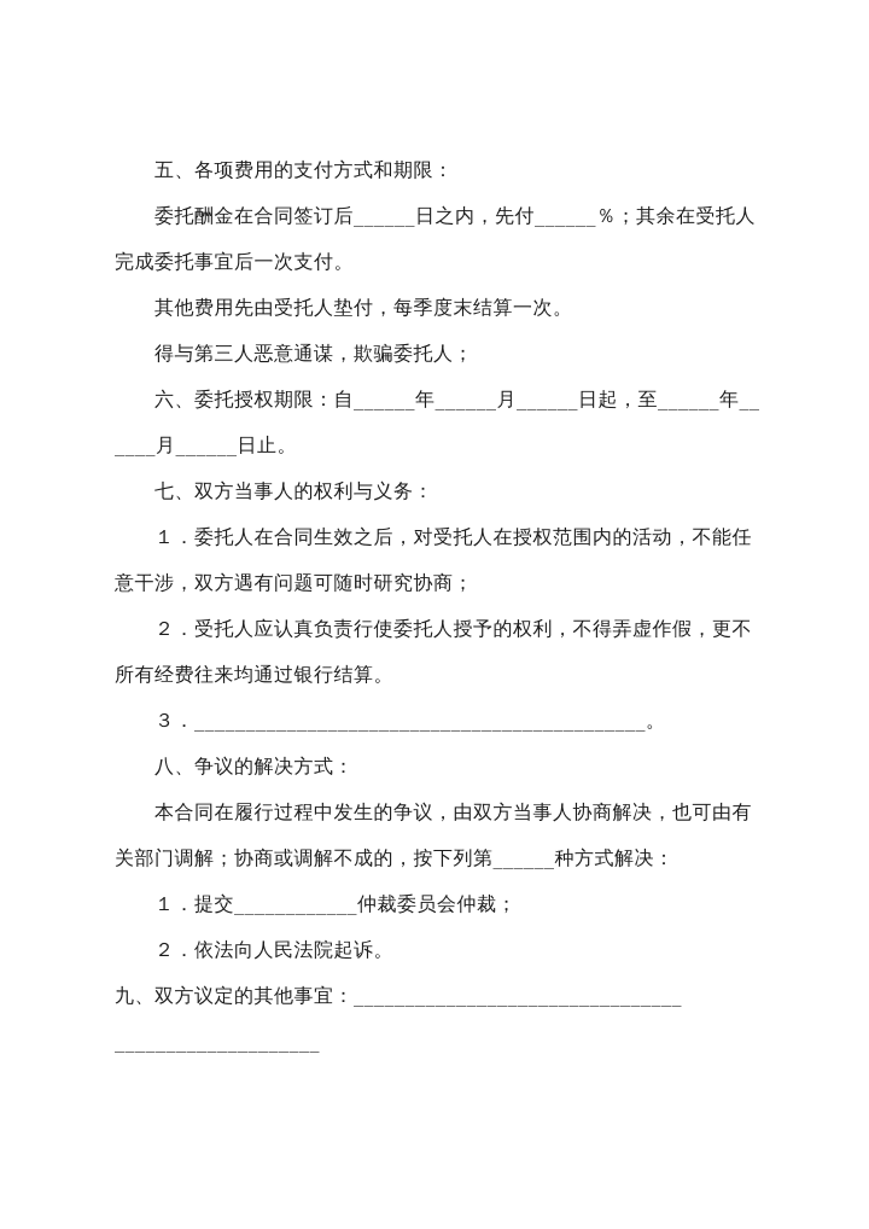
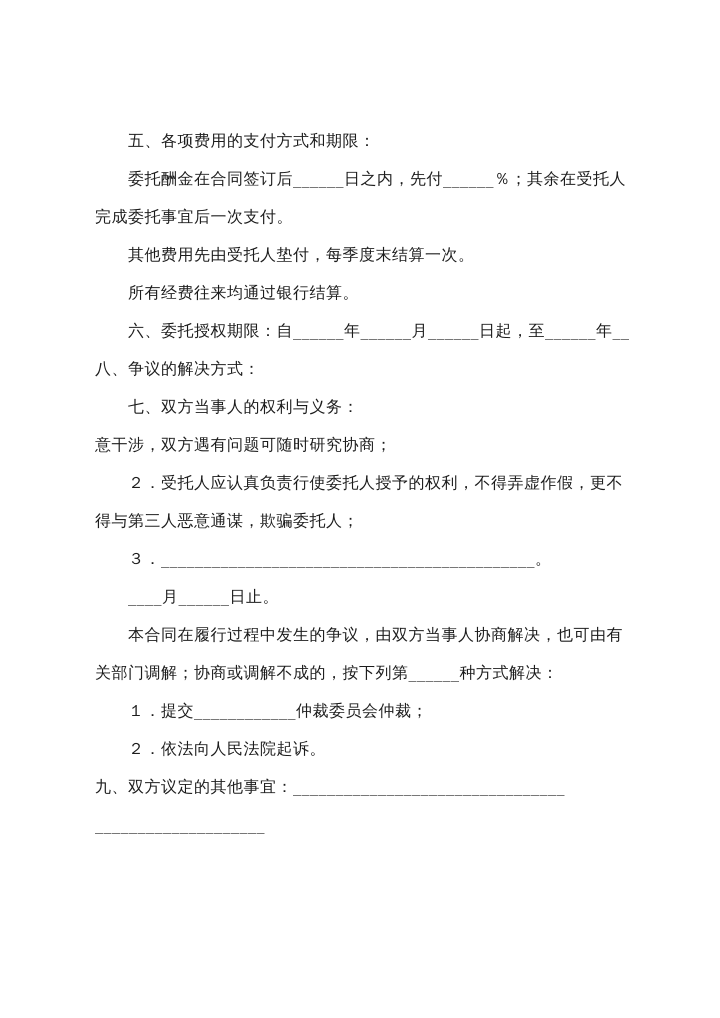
  五、各项费用的支付方式和期限：
  委托酬金在合同签订后______日之内，先付______％；其余在受托人
  完成委托事宜后一次支付。
  其他费用先由受托人垫付，每季度末结算一次。
- 得与第三人恶意通谋，欺骗委托人；
+ 所有经费往来均通过银行结算。
  六、委托授权期限：自______年______月______日起，至______年__
- ____月______日止。
+ 八、争议的解决方式：
  七、双方当事人的权利与义务：
- １．委托人在合同生效之后，对受托人在授权范围内的活动，不能任
  意干涉，双方遇有问题可随时研究协商；
  ２．受托人应认真负责行使委托人授予的权利，不得弄虚作假，更不
- 所有经费往来均通过银行结算。
+ 得与第三人恶意通谋，欺骗委托人；
  ３．____________________________________________。
- 八、争议的解决方式：
+ ____月______日止。
  本合同在履行过程中发生的争议，由双方当事人协商解决，也可由有
  关部门调解；协商或调解不成的，按下列第______种方式解决：
  １．提交____________仲裁委员会仲裁；
  ２．依法向人民法院起诉。
  九、双方议定的其他事宜：________________________________
  ____________________
